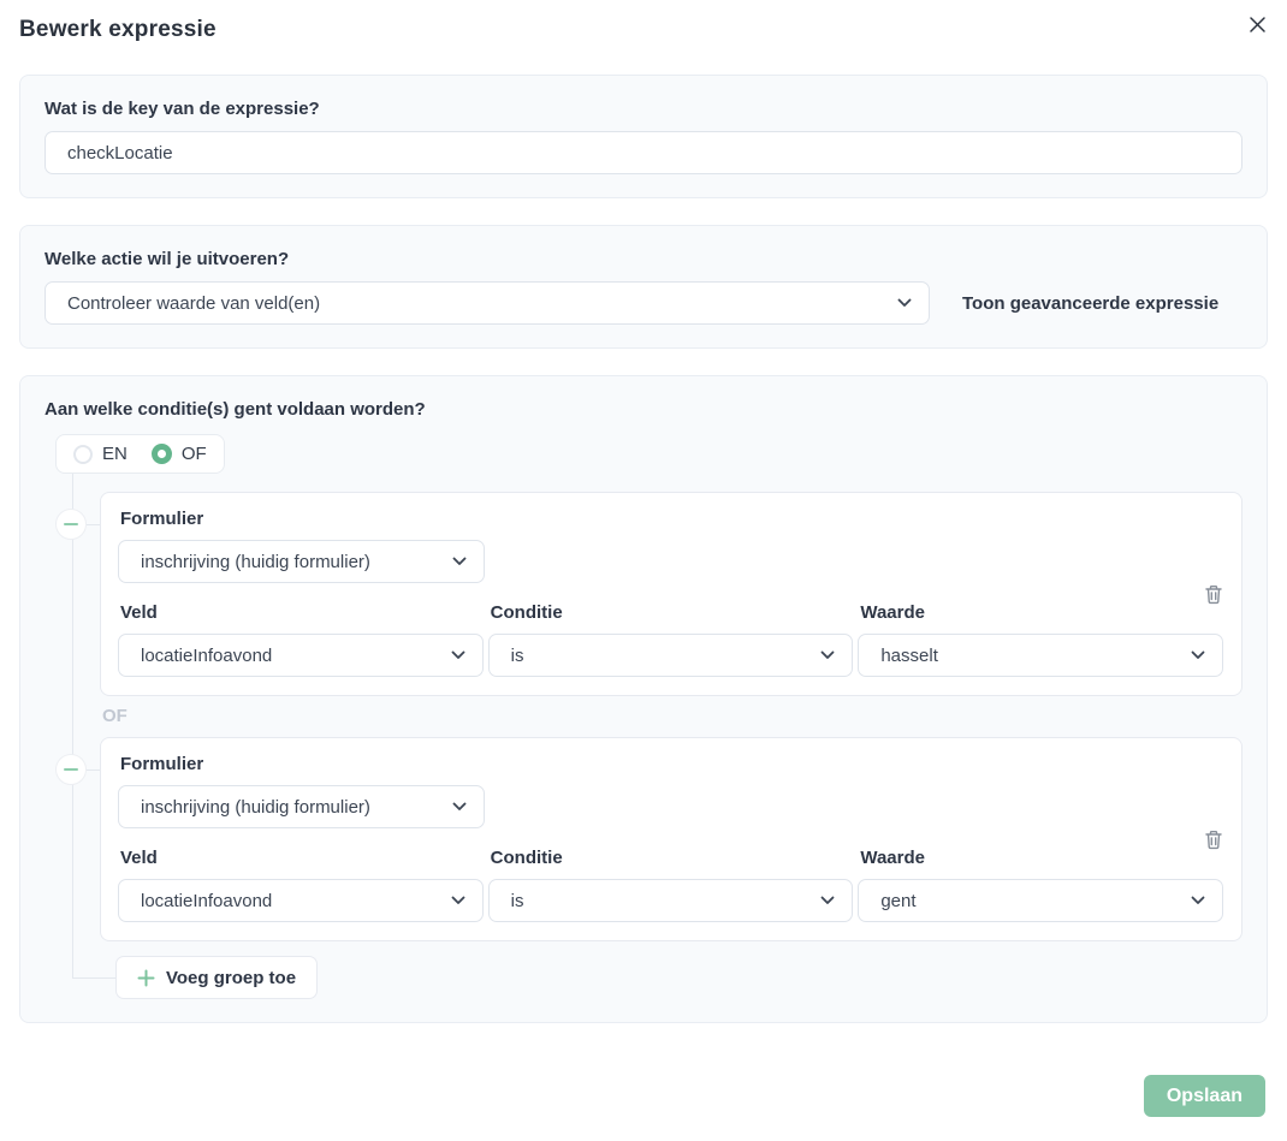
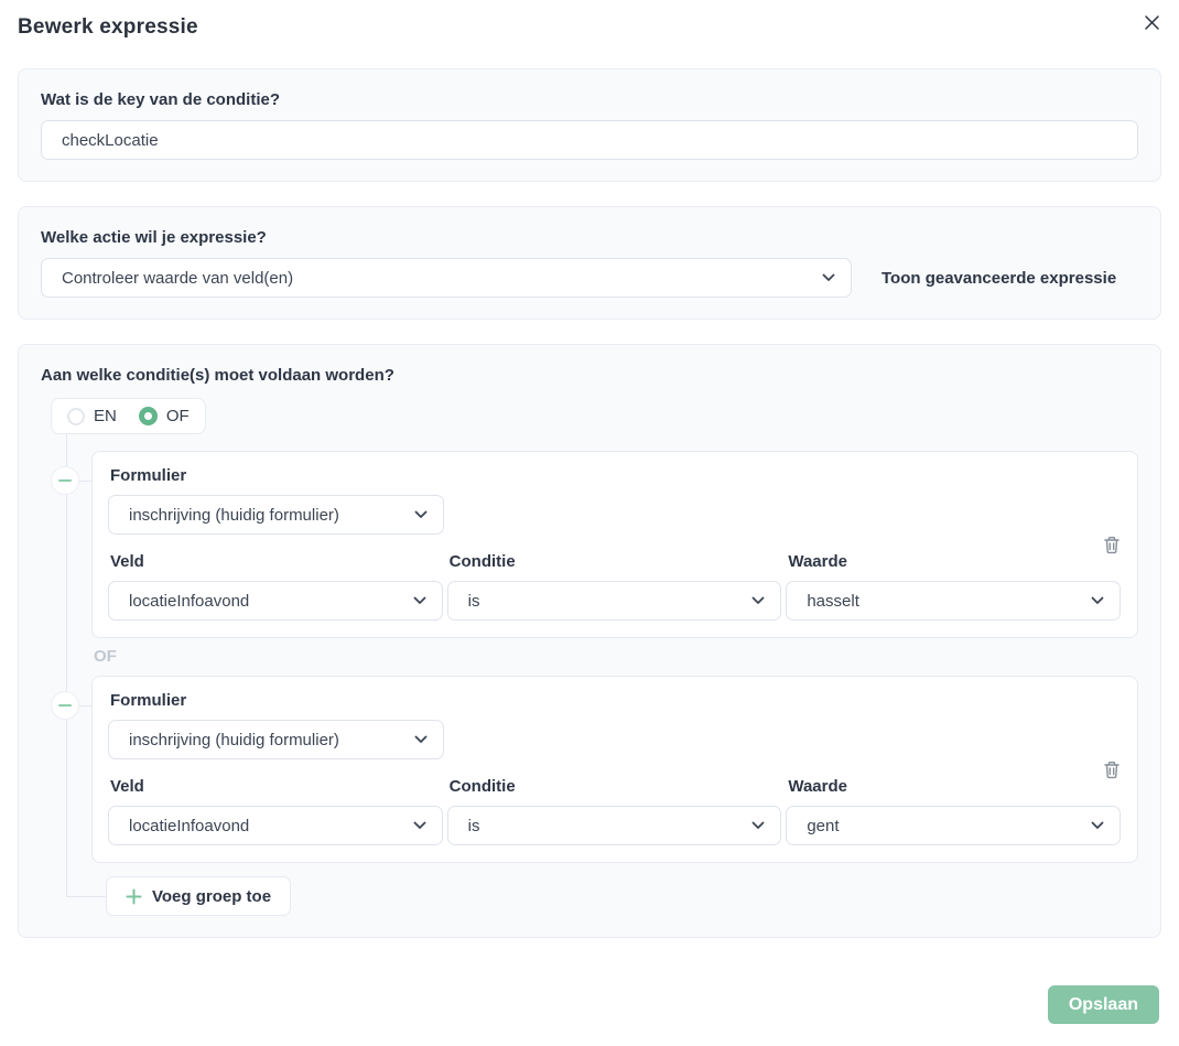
  Bewerk expressie
- Wat is de key van de expressie?
+ Wat is de key van de conditie?
  checkLocatie
- Welke actie wil je uitvoeren?
+ Welke actie wil je expressie?
  Controleer waarde van veld(en)
  Toon geavanceerde expressie
- Aan welke conditie(s) gent voldaan worden?
+ Aan welke conditie(s) moet voldaan worden?
  EN
  OF
  Formulier
  inschrijving (huidig formulier)
  Veld
  locatieInfoavond
  Conditie
  is
  Waarde
  hasselt
  OF
  Formulier
  inschrijving (huidig formulier)
  Veld
  locatieInfoavond
  Conditie
  is
  Waarde
  gent
  Voeg groep toe
  Opslaan
